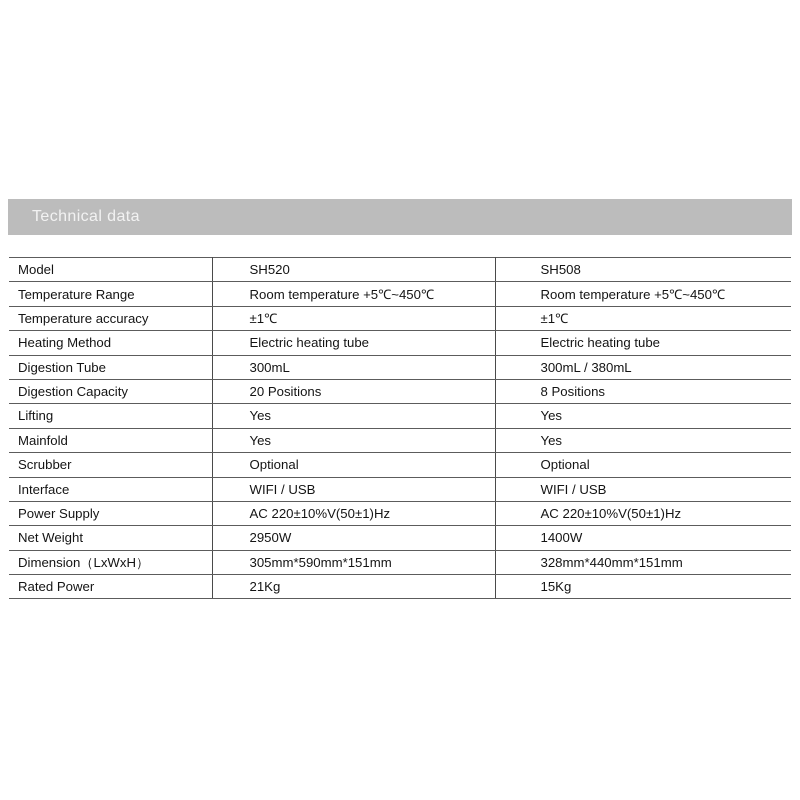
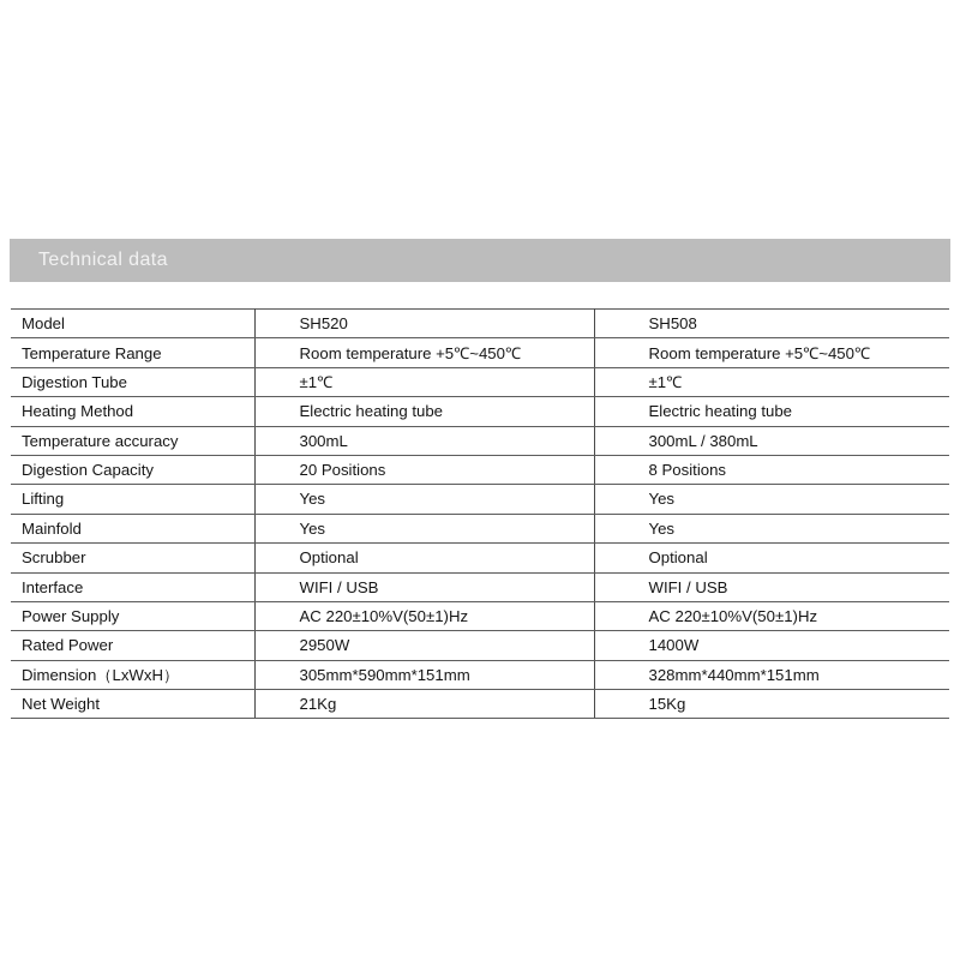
  Technical data
  Model	SH520	SH508
  Temperature Range	Room temperature +5℃~450℃	Room temperature +5℃~450℃
- Temperature accuracy	±1℃	±1℃
+ Digestion Tube	±1℃	±1℃
  Heating Method	Electric heating tube	Electric heating tube
- Digestion Tube	300mL	300mL / 380mL
+ Temperature accuracy	300mL	300mL / 380mL
  Digestion Capacity	20 Positions	8 Positions
  Lifting	Yes	Yes
  Mainfold	Yes	Yes
  Scrubber	Optional	Optional
  Interface	WIFI / USB	WIFI / USB
  Power Supply	AC 220±10%V(50±1)Hz	AC 220±10%V(50±1)Hz
- Net Weight	2950W	1400W
+ Rated Power	2950W	1400W
  Dimension（LxWxH）	305mm*590mm*151mm	328mm*440mm*151mm
- Rated Power	21Kg	15Kg
+ Net Weight	21Kg	15Kg
